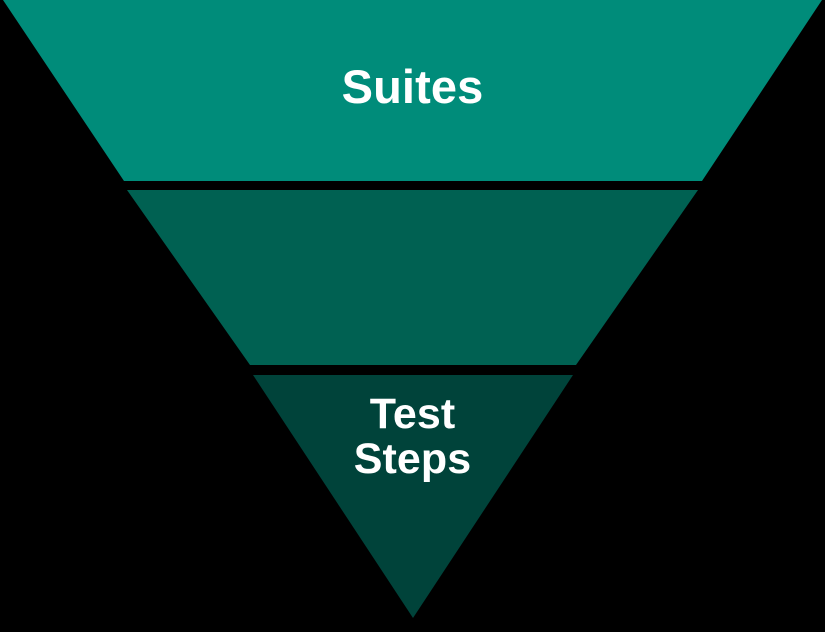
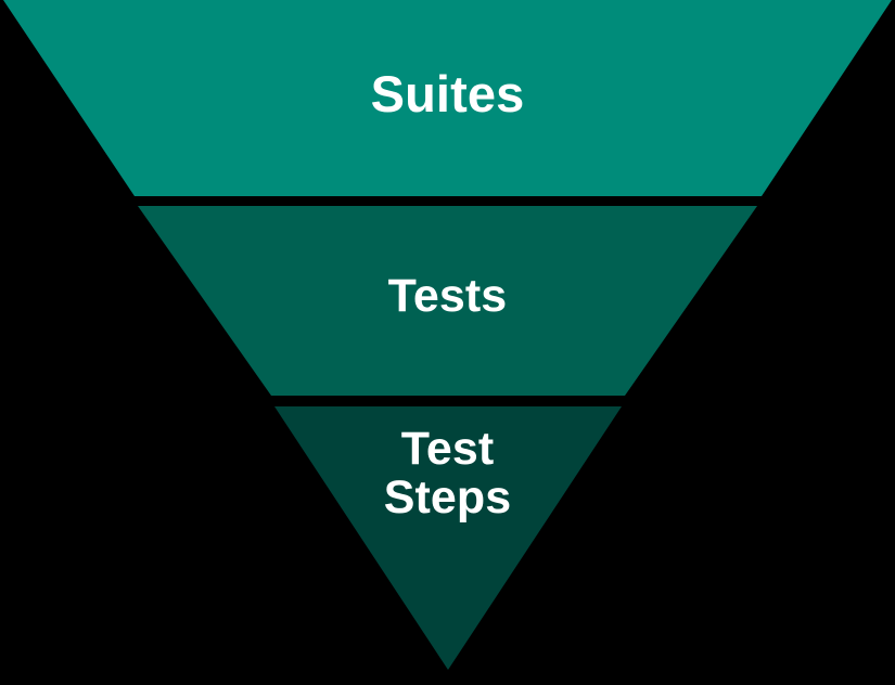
  Suites
+ Tests
  Test
  Steps
